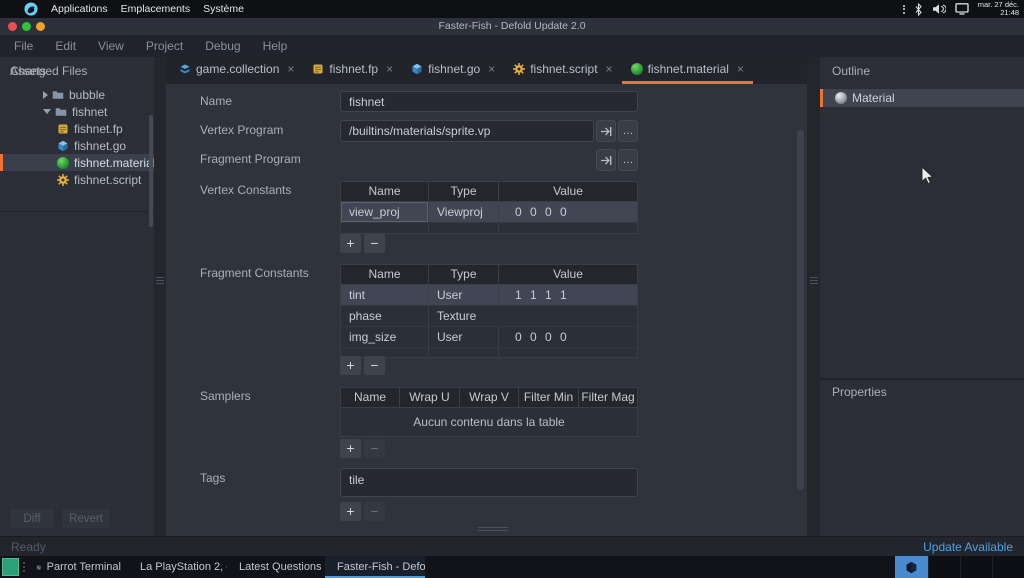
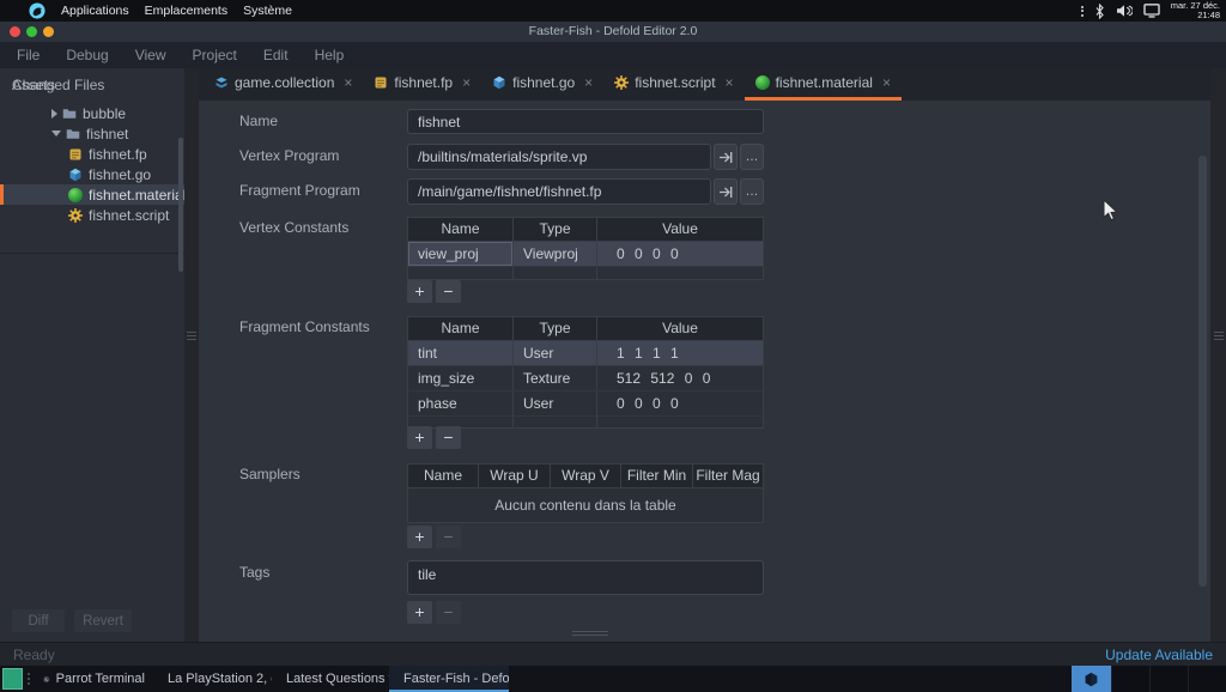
  Applications
  Emplacements
  Système
  mar. 27 déc.
  21:48
- Faster-Fish - Defold Update 2.0
+ Faster-Fish - Defold Editor 2.0
  File
- Edit
+ Debug
  View
  Project
- Debug
+ Edit
  Help
  Assets
  bubble
  fishnet
  fishnet.fp
  fishnet.go
  fishnet.materi
  fishnet.script
  Changed Files
  Diff
  Revert
  game.collection
  ×
  fishnet.fp
  ×
  fishnet.go
  ×
  fishnet.script
  ×
  fishnet.material
  ×
  Name
  fishnet
  Vertex Program
  /builtins/materials/sprite.vp
  …
  Fragment Program
+ /main/game/fishnet/fishnet.fp
  …
  Vertex Constants
  Name
  Type
  Value
  view_proj
  Viewproj
  0 0 0 0
  +
  −
  Fragment Constants
  Name
  Type
  Value
  tint
  User
  1 1 1 1
- phase
+ img_size
  Texture
+ 512 512 0 0
- img_size
+ phase
  User
  0 0 0 0
  +
  −
  Samplers
  Name
  Wrap U
  Wrap V
  Filter Min
  Filter Mag
  Aucun contenu dans la table
  +
  −
  Tags
  tile
  +
  −
- Outline
- Material
- Properties
  Ready
  Update Available
  Parrot Terminal
